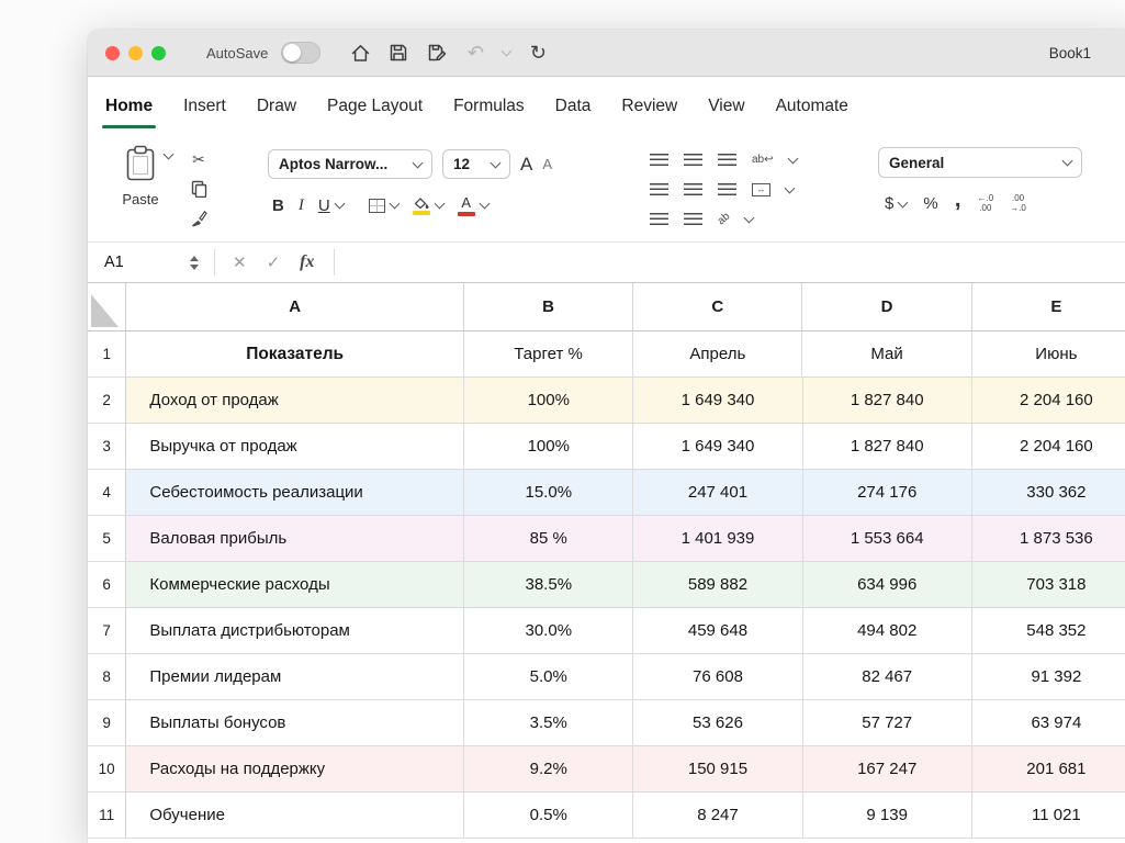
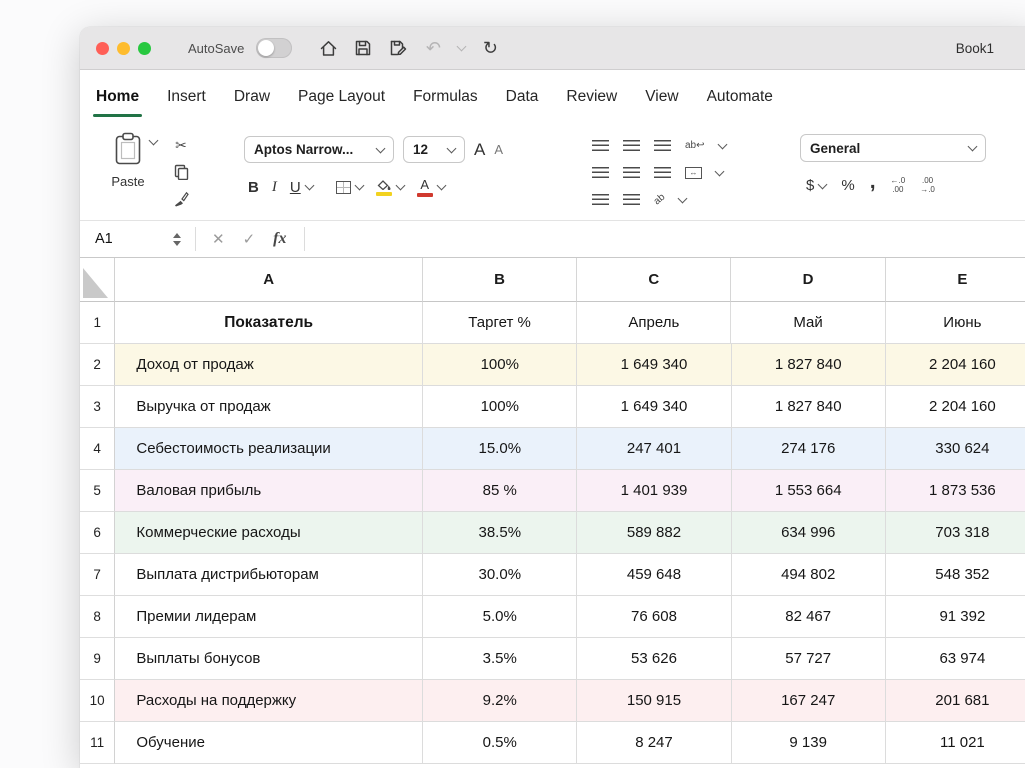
  AutoSave
  ↶
  ↻
  Book1
  Home
  Insert
  Draw
  Page Layout
  Formulas
  Data
  Review
  View
  Automate
  Paste
  ✂
  Aptos Narrow...
  12
  A
  A
  B
  I
  U
  A
  ab↩
  ↔
  General
  $
  %
  ,
  ←.0
  .00
  .00
  →.0
  A1
  ✕
  ✓
  fx
  A
  B
  C
  D
  E
  1
  Показатель
  Таргет %
  Апрель
  Май
  Июнь
  2
  Доход от продаж
  100%
  1 649 340
  1 827 840
  2 204 160
  3
  Выручка от продаж
  100%
  1 649 340
  1 827 840
  2 204 160
  4
  Себестоимость реализации
  15.0%
  247 401
  274 176
- 330 362
+ 330 624
  5
  Валовая прибыль
  85 %
  1 401 939
  1 553 664
  1 873 536
  6
  Коммерческие расходы
  38.5%
  589 882
  634 996
  703 318
  7
  Выплата дистрибьюторам
  30.0%
  459 648
  494 802
  548 352
  8
  Премии лидерам
  5.0%
  76 608
  82 467
  91 392
  9
  Выплаты бонусов
  3.5%
  53 626
  57 727
  63 974
  10
  Расходы на поддержку
  9.2%
  150 915
  167 247
  201 681
  11
  Обучение
  0.5%
  8 247
  9 139
  11 021
